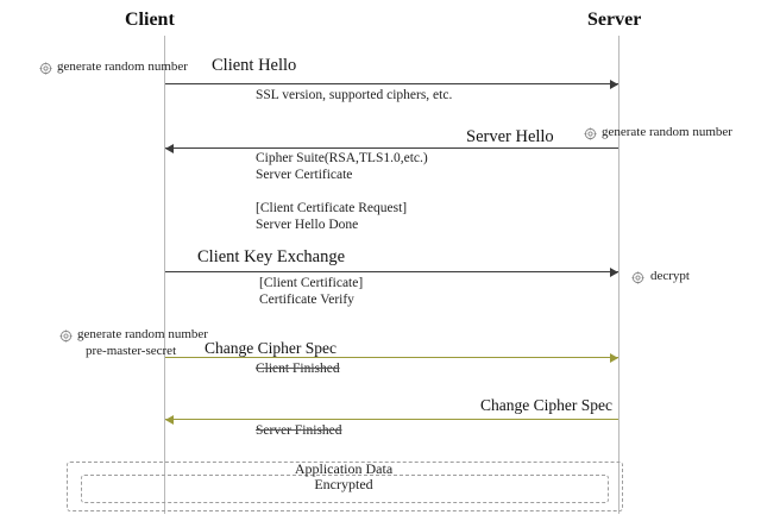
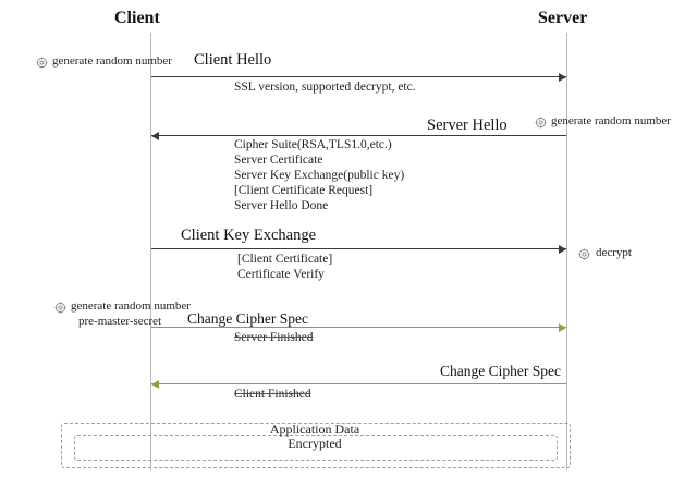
  Client
  Server
  generate random number
  Client Hello
- SSL version, supported ciphers, etc.
+ SSL version, supported decrypt, etc.
  generate random number
  Server Hello
  Cipher Suite(RSA,TLS1.0,etc.)
  Server Certificate
+ Server Key Exchange(public key)
  [Client Certificate Request]
  Server Hello Done
  Client Key Exchange
  [Client Certificate]
  Certificate Verify
  decrypt
  generate random number
  pre-master-secret
  Change Cipher Spec
- Client Finished
+ Server Finished
  Change Cipher Spec
- Server Finished
+ Client Finished
  Application Data
  Encrypted
